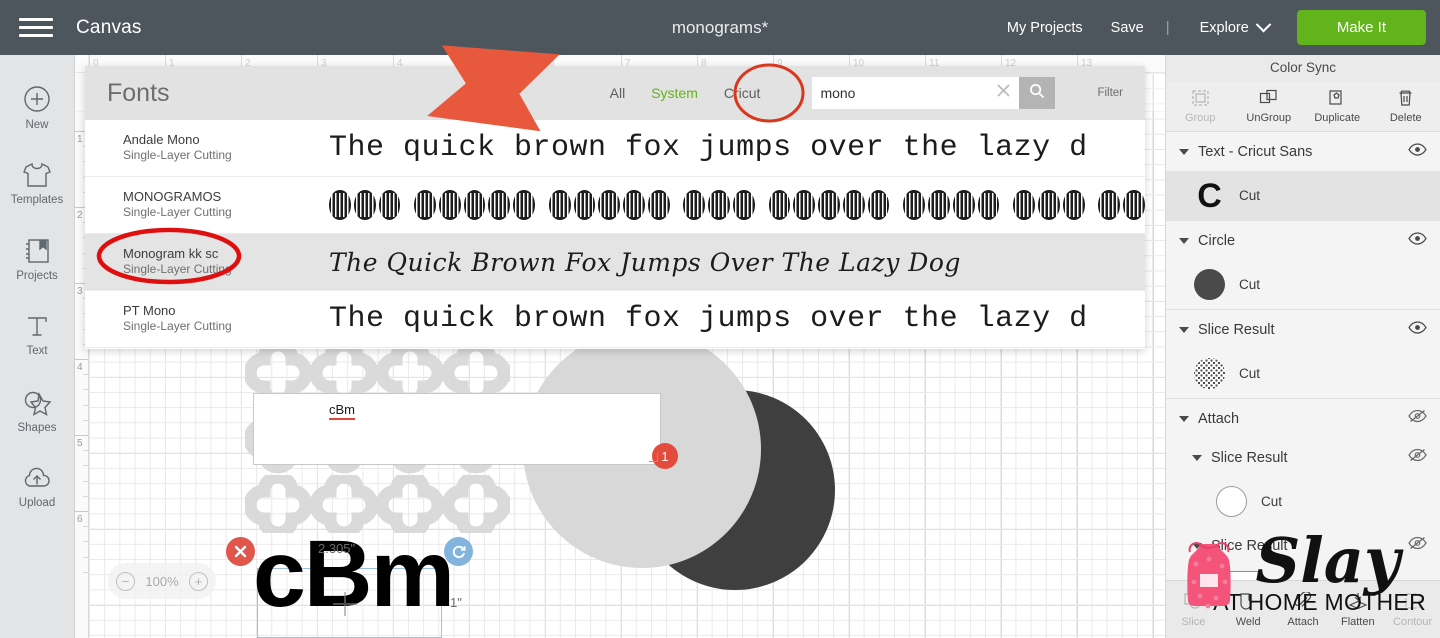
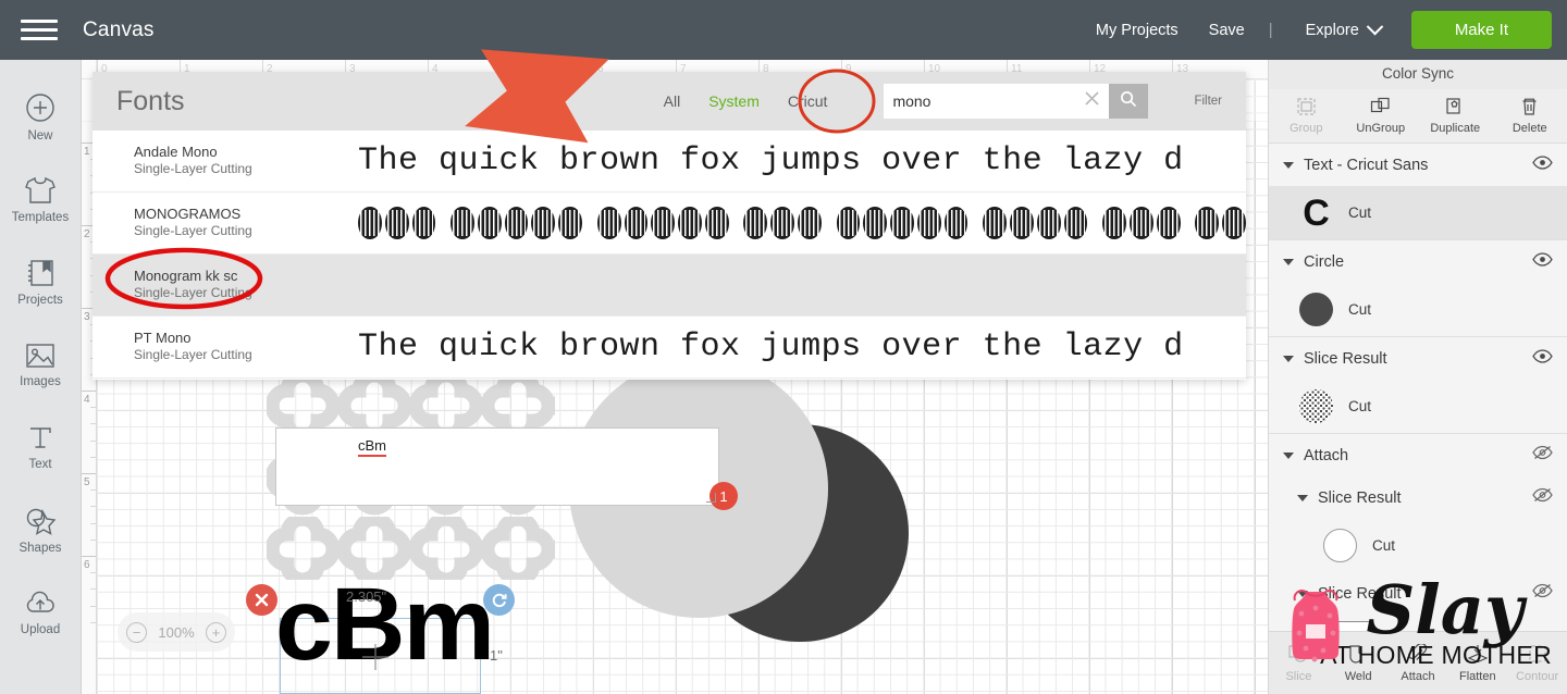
  Canvas
- monograms*
  My Projects
  Save
  |
  Explore
  Make It
  New
  Templates
  Projects
+ Images
  Text
  Shapes
  Upload
  cBm
  1
  cBm
  2.305"
  1"
  −
  100%
  +
  0
  1
  2
  3
  4
  6
  7
  8
  9
  10
  11
  12
  13
  1
  2
  3
  4
  5
  6
  Fonts
  All
  System
  Cicut
  mono
  Filter
  Andale Mono
  Single-Layer Cutting
  The quick brown fox jumps over the lazy d
  MONOGRAMOS
  Single-Layer Cutting
  Monogram kk sc
  Single-Layer Cuttin
- The Quick Brown Fox Jumps Over The Lazy Dog
  PT Mono
  Single-Layer Cutting
  The quick brown fox jumps over the lazy d
  Color Sync
  Group
  UnGroup
  Duplicate
  Delete
  Text - Cricut Sans
  C
  Cut
  Circle
  Cut
  Slice Result
  Cut
  Attach
  Slice Result
  Cut
  lce Result
  Slice
  Weld
  Attach
  Flatten
  Contour
  Slay
  T HOME MOTHER
